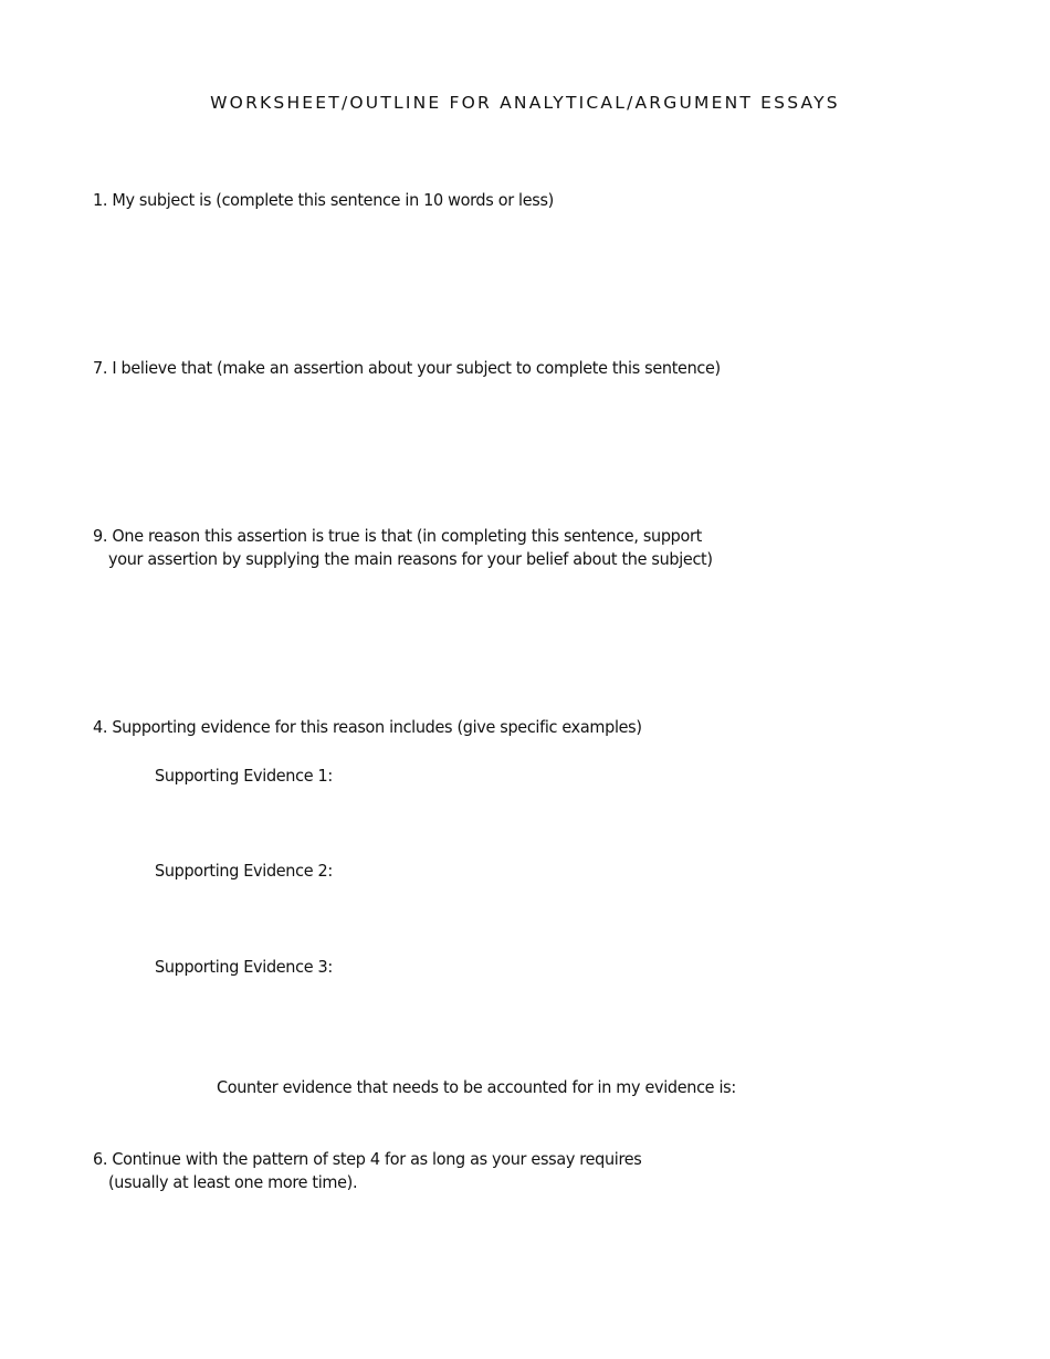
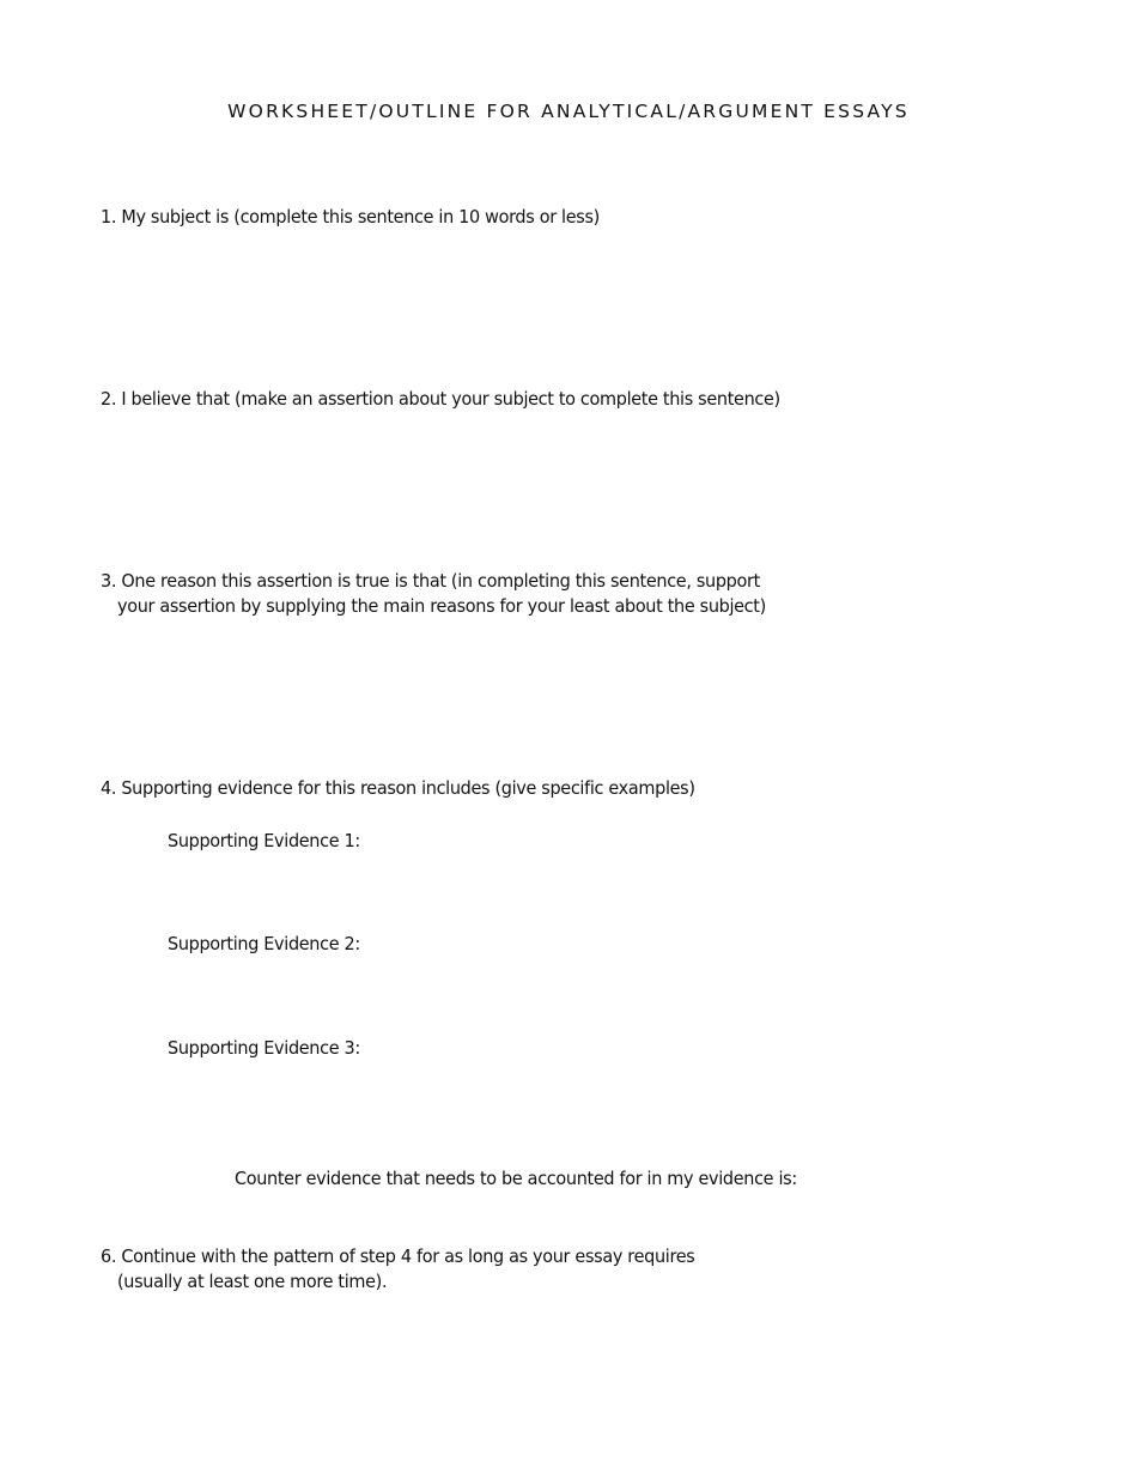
  WORKSHEET/OUTLINE FOR ANALYTICAL/ARGUMENT ESSAYS
  1. My subject is (complete this sentence in 10 words or less)
- 7. I believe that (make an assertion about your subject to complete this sentence)
+ 2. I believe that (make an assertion about your subject to complete this sentence)
- 9. One reason this assertion is true is that (in completing this sentence, support
+ 3. One reason this assertion is true is that (in completing this sentence, support
- your assertion by supplying the main reasons for your belief about the subject)
+ your assertion by supplying the main reasons for your least about the subject)
  4. Supporting evidence for this reason includes (give specific examples)
  Supporting Evidence 1:
  Supporting Evidence 2:
  Supporting Evidence 3:
  Counter evidence that needs to be accounted for in my evidence is:
  6. Continue with the pattern of step 4 for as long as your essay requires
  (usually at least one more time).
